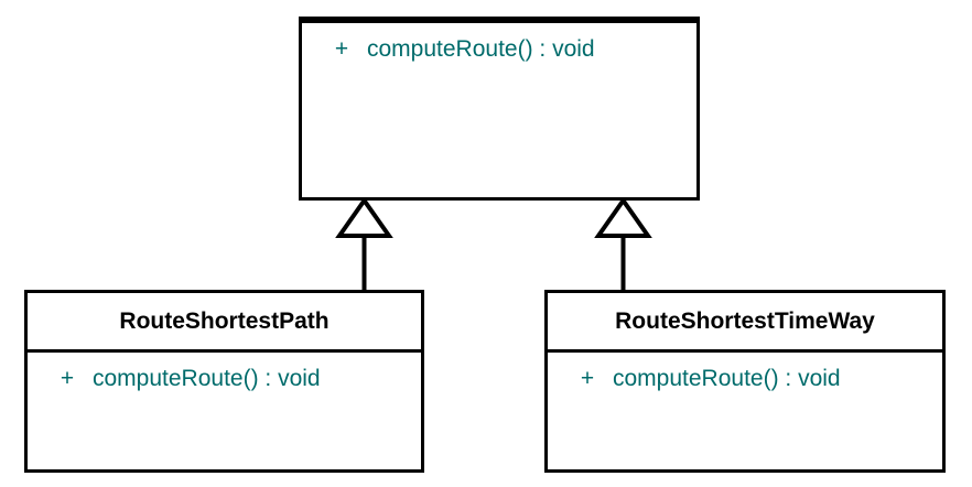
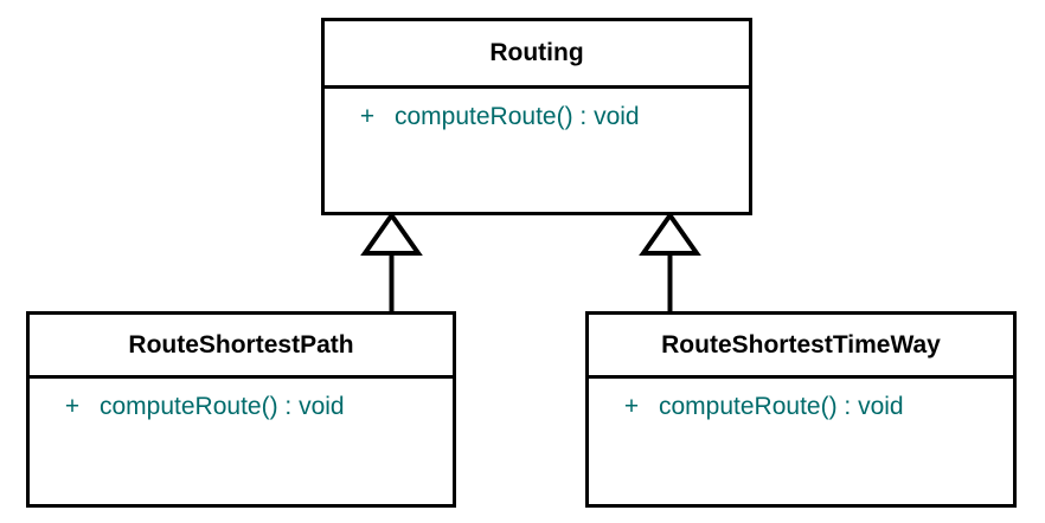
+ Routing
  +
  computeRoute() : void
  RouteShortestPath
  +
  computeRoute() : void
  RouteShortestTimeWay
  +
  computeRoute() : void
